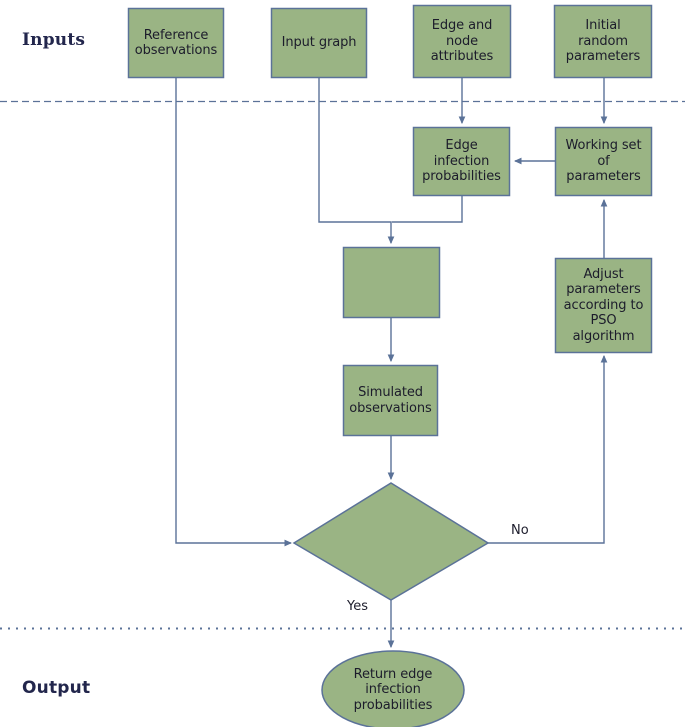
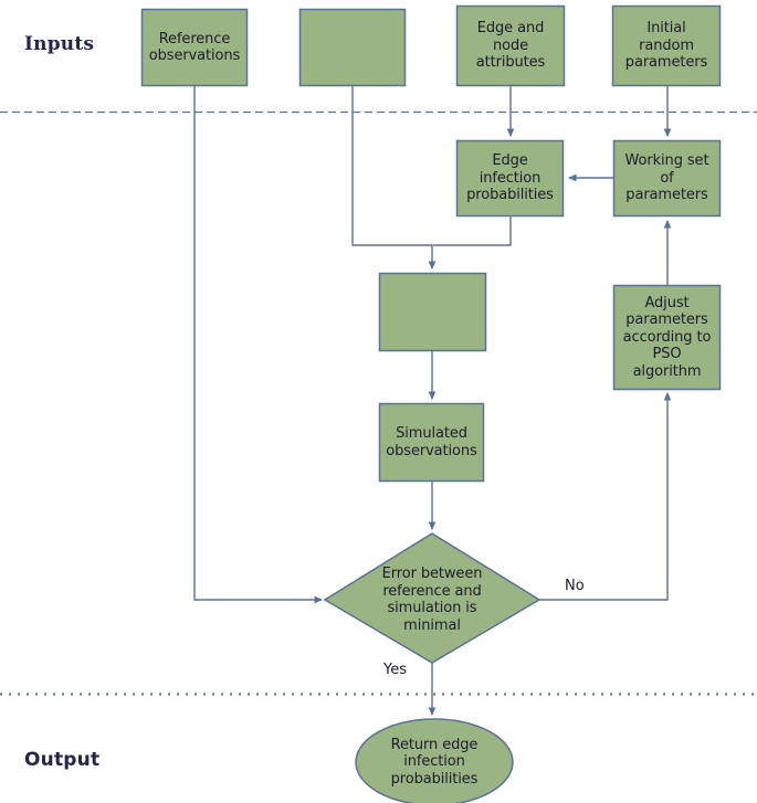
  Inputs
  Output
  Reference
  observations
- Input graph
  Edge and
  node
  attributes
  Initial
  random
  parameters
  Edge
  infection
  probabilities
  Working set
  of
  parameters
  Adjust
  parameters
  according to
  PSO
  algorithm
  Simulated
  observations
+ Error between
+ reference and
+ simulation is
+ minimal
  Return edge
  infection
  probabilities
  No
  Yes
